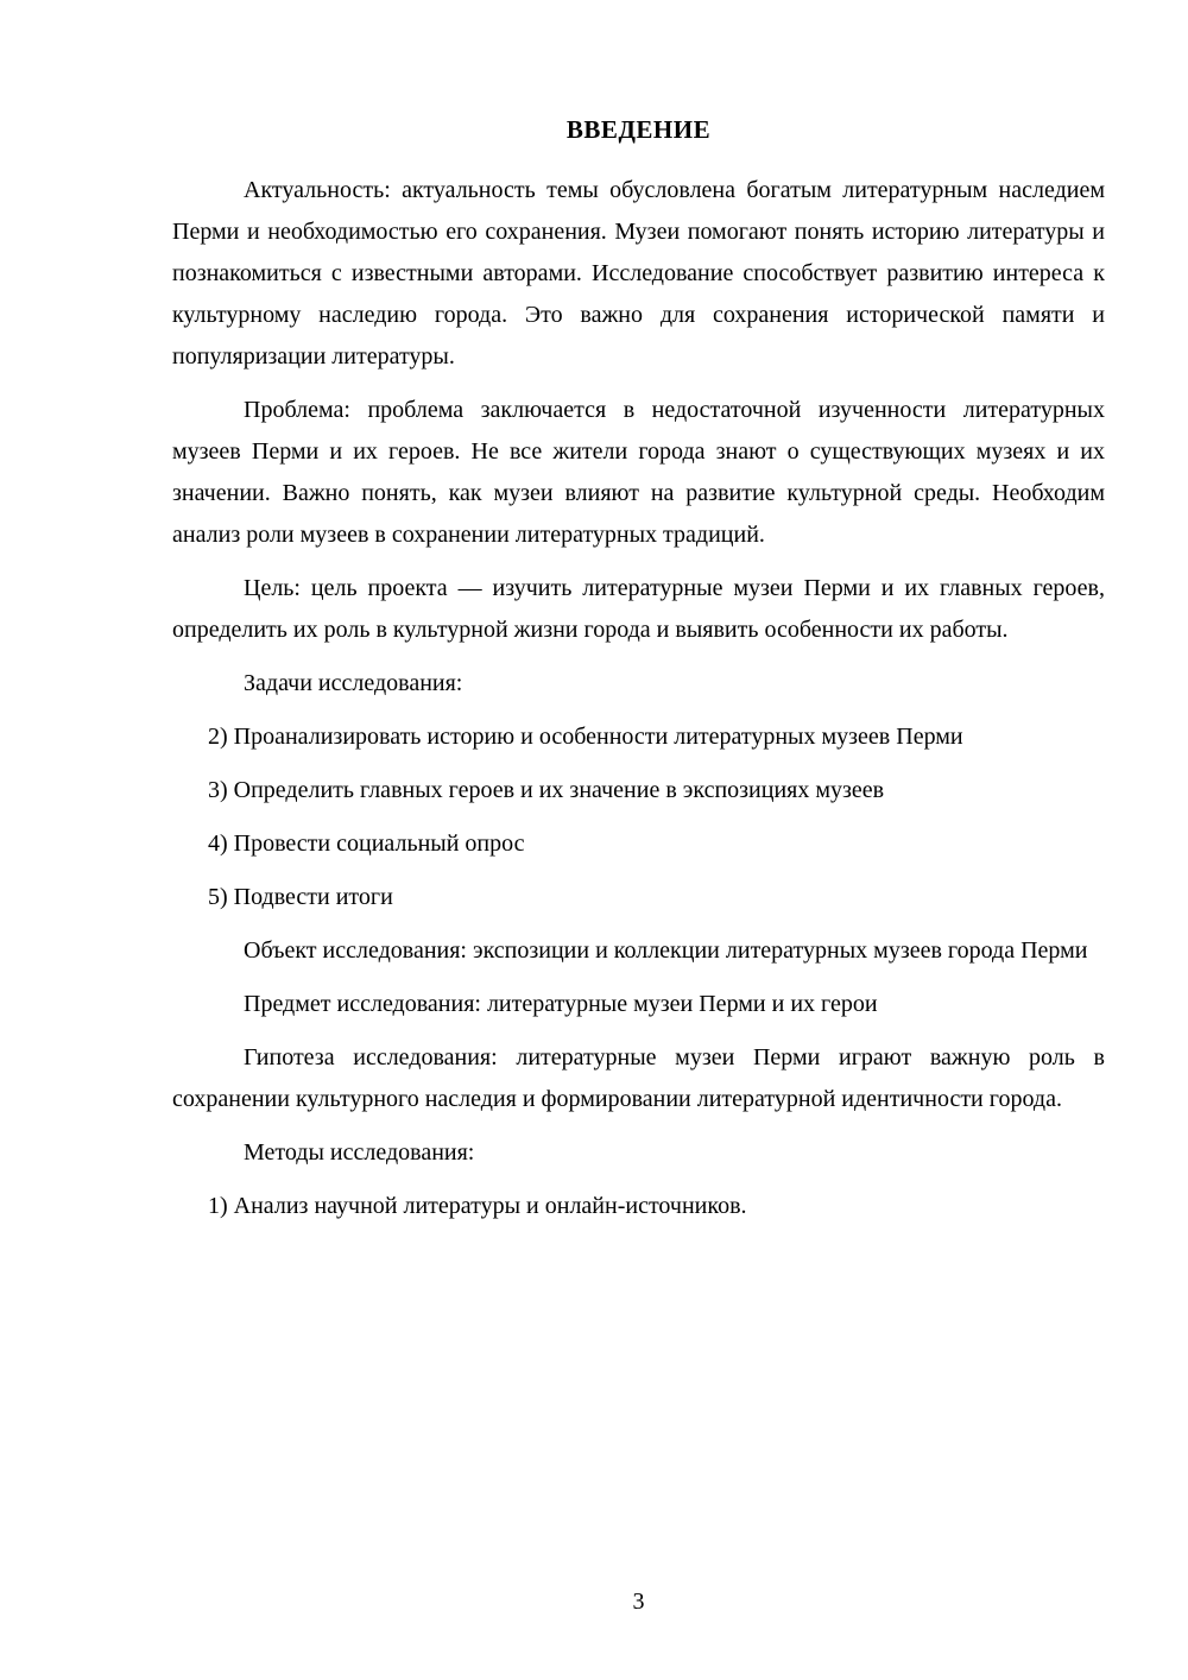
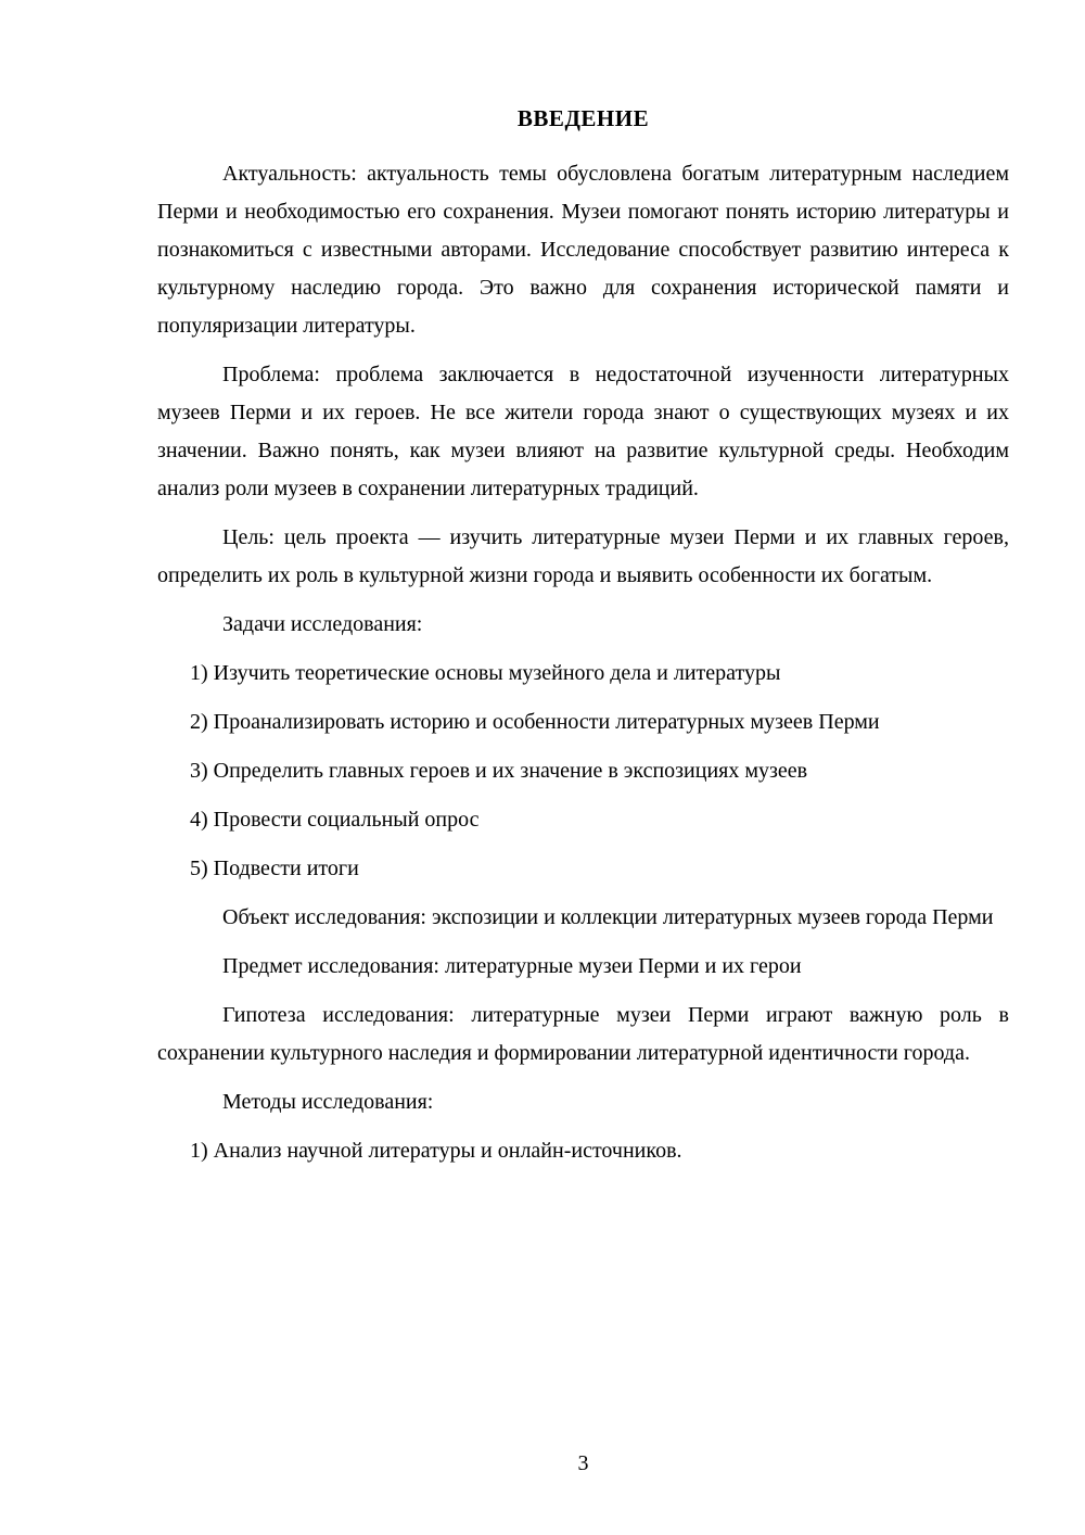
  ВВЕДЕНИЕ
  Актуальность: актуальность темы обусловлена богатым литературным наследием Перми и необходимостью его сохранения. Музеи помогают понять историю литературы и познакомиться с известными авторами. Исследование способствует развитию интереса к культурному наследию города. Это важно для сохранения исторической памяти и популяризации литературы.
  Проблема: проблема заключается в недостаточной изученности литературных музеев Перми и их героев. Не все жители города знают о существующих музеях и их значении. Важно понять, как музеи влияют на развитие культурной среды. Необходим анализ роли музеев в сохранении литературных традиций.
- Цель: цель проекта — изучить литературные музеи Перми и их главных героев, определить их роль в культурной жизни города и выявить особенности их работы.
+ Цель: цель проекта — изучить литературные музеи Перми и их главных героев, определить их роль в культурной жизни города и выявить особенности их богатым.
  Задачи исследования:
+ 1) Изучить теоретические основы музейного дела и литературы
  2) Проанализировать историю и особенности литературных музеев Перми
  3) Определить главных героев и их значение в экспозициях музеев
  4) Провести социальный опрос
  5) Подвести итоги
  Объект исследования: экспозиции и коллекции литературных музеев города Перми
  Предмет исследования: литературные музеи Перми и их герои
  Гипотеза исследования: литературные музеи Перми играют важную роль в сохранении культурного наследия и формировании литературной идентичности города.
  Методы исследования:
  1) Анализ научной литературы и онлайн-источников.
  3
